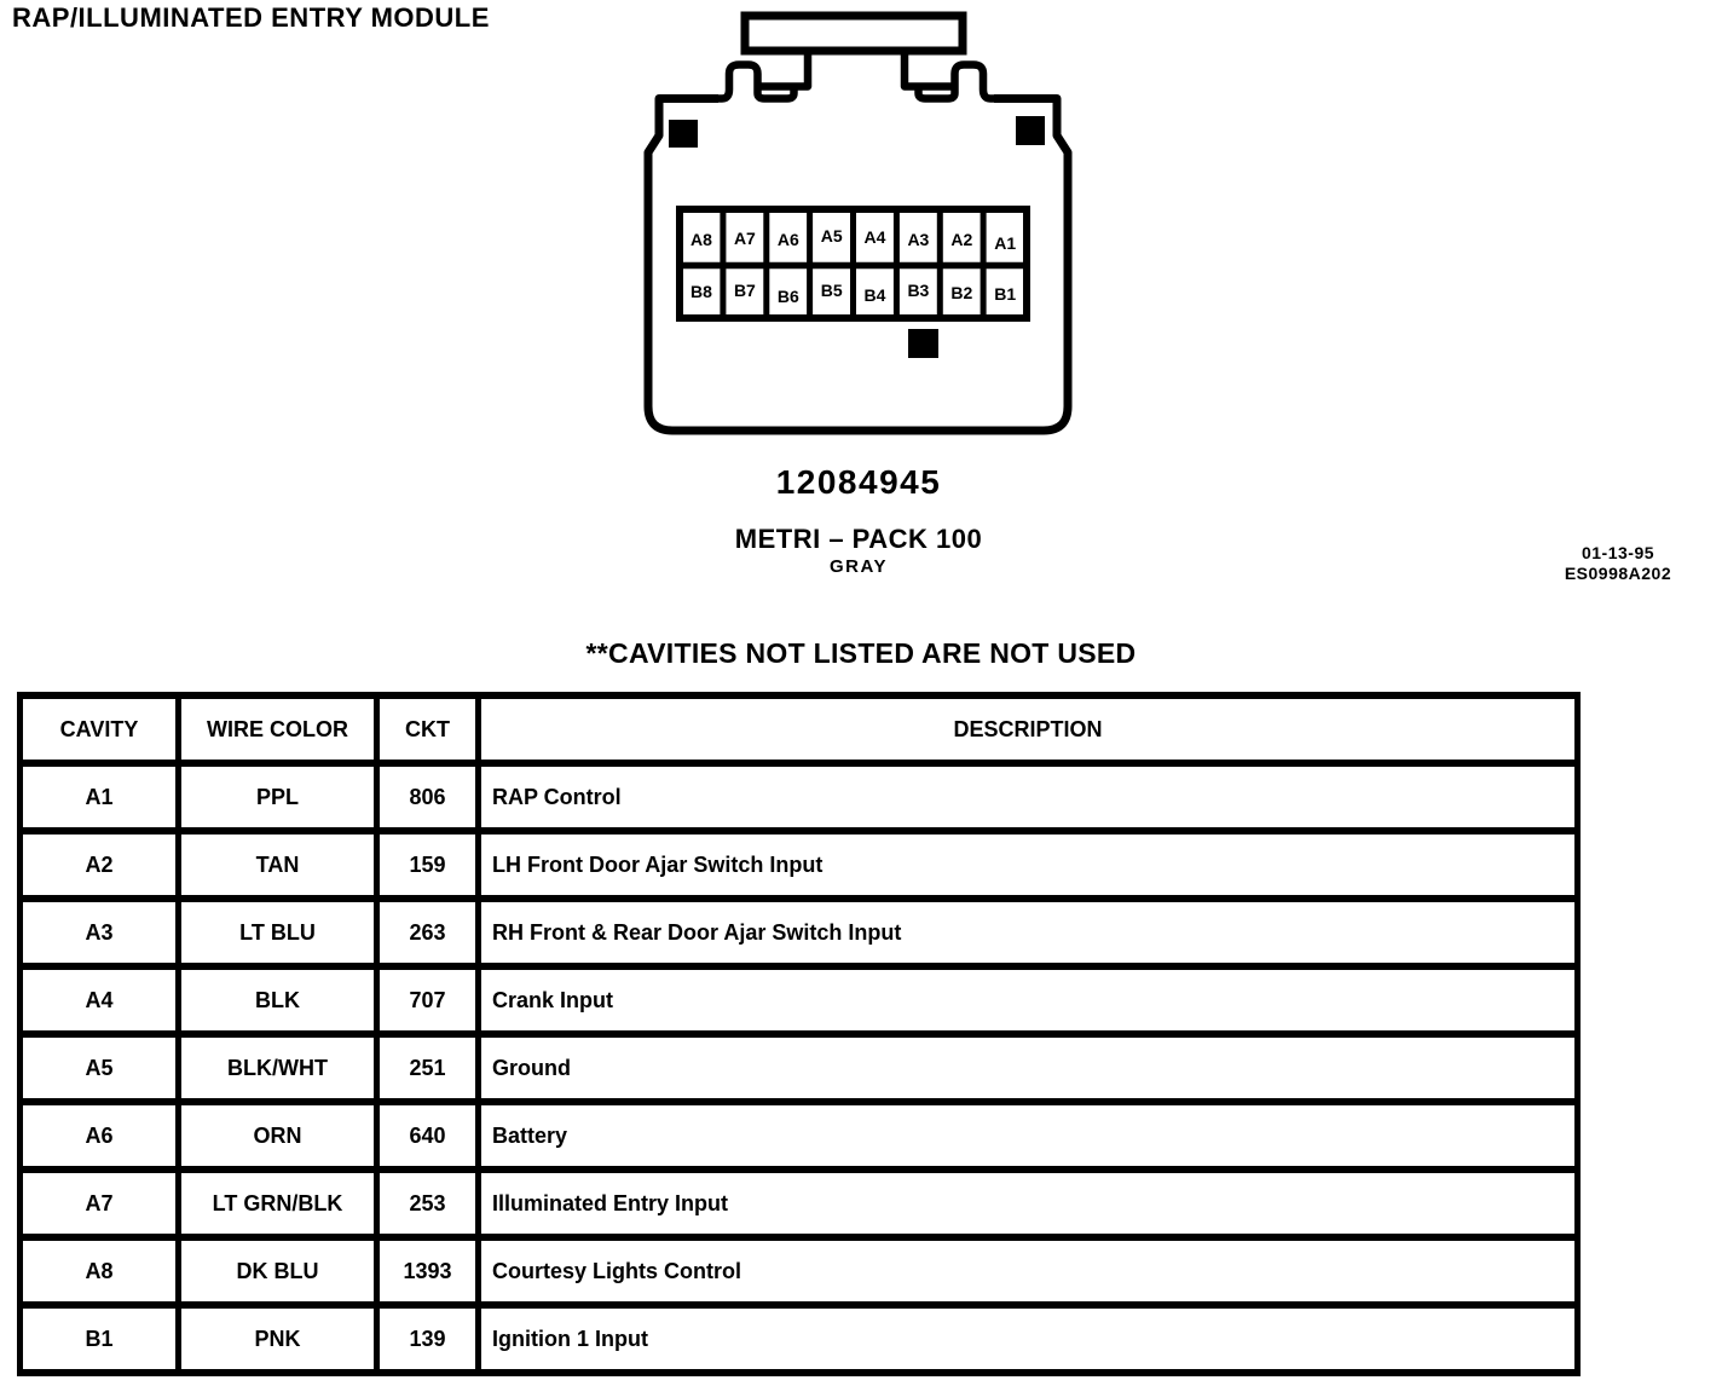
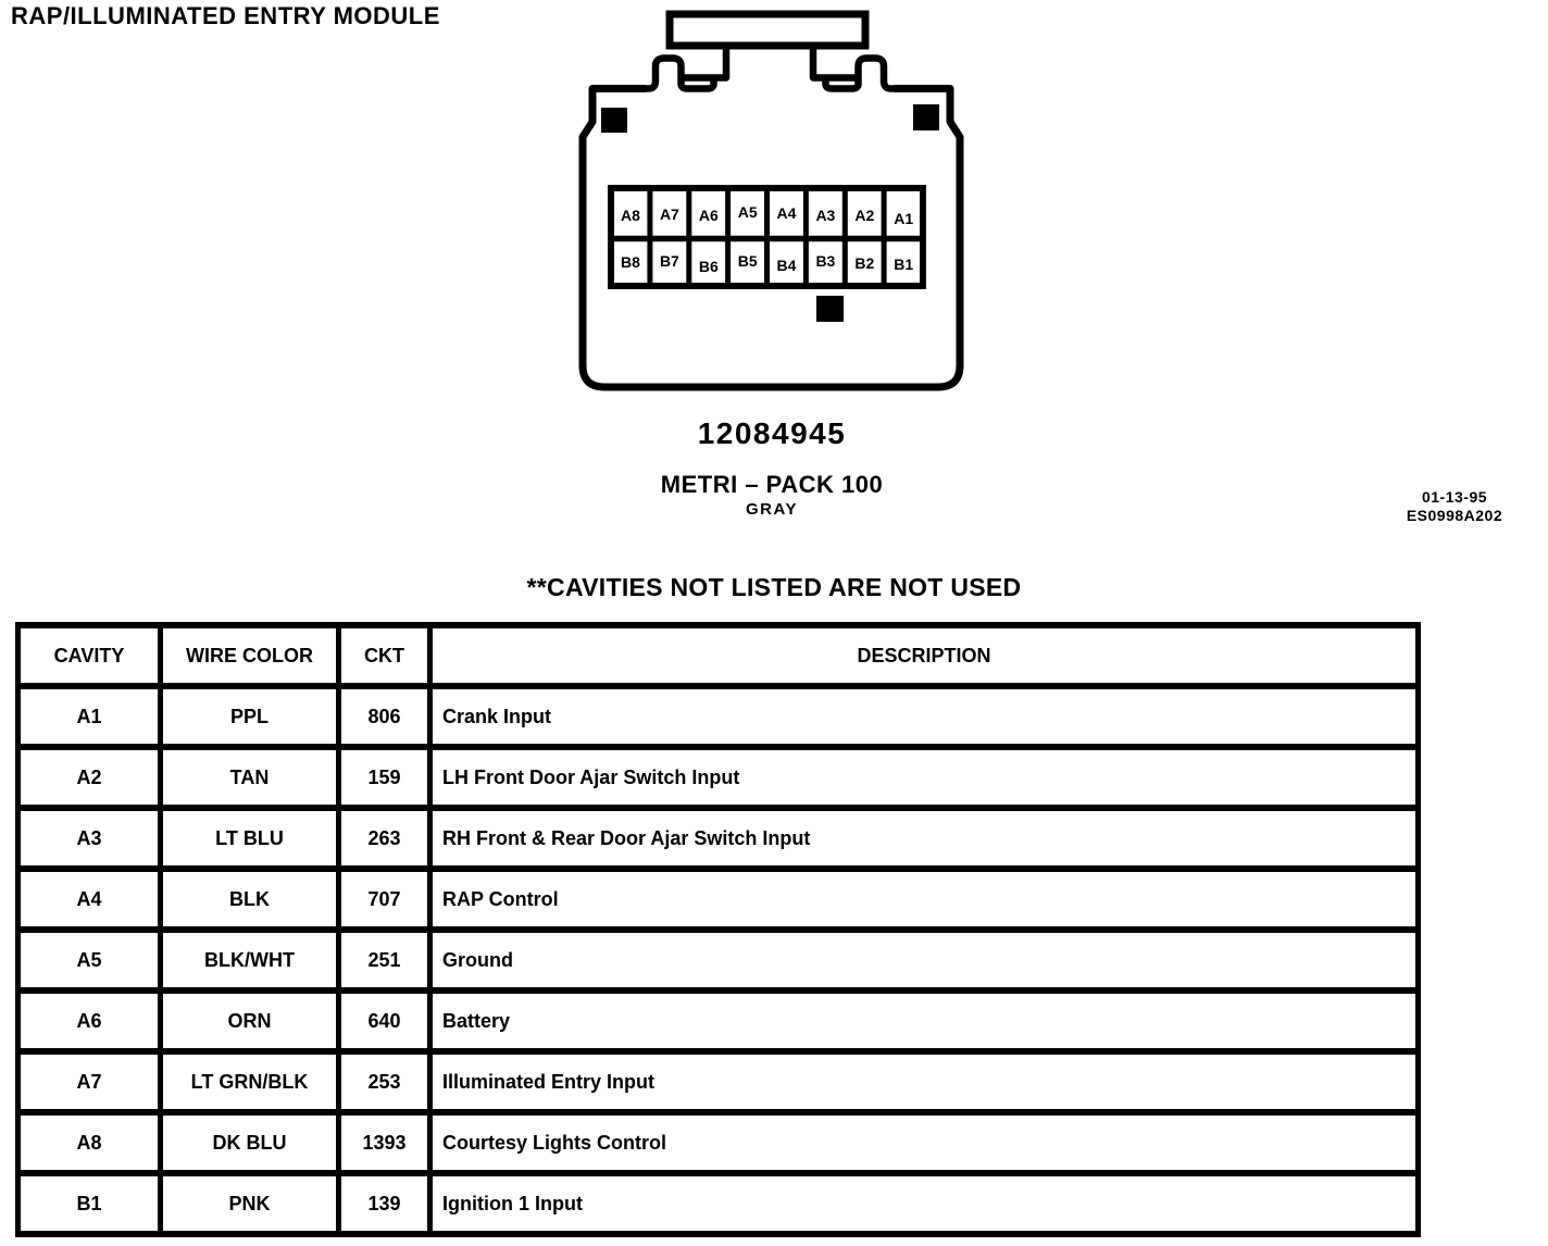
  RAP/ILLUMINATED ENTRY MODULE
  A8
  A7
  A6
  A5
  A4
  A3
  A2
  A1
  B8
  B7
  B6
  B5
  B4
  B3
  B2
  B1
  12084945
  METRI – PACK 100
  GRAY
  01-13-95
  ES0998A202
  **CAVITIES NOT LISTED ARE NOT USED
  CAVITY	WIRE COLOR	CKT	DESCRIPTION
- A1	PPL	806	RAP Control
+ A1	PPL	806	Crank Input
  A2	TAN	159	LH Front Door Ajar Switch Input
  A3	LT BLU	263	RH Front & Rear Door Ajar Switch Input
- A4	BLK	707	Crank Input
+ A4	BLK	707	RAP Control
  A5	BLK/WHT	251	Ground
  A6	ORN	640	Battery
  A7	LT GRN/BLK	253	Illuminated Entry Input
  A8	DK BLU	1393	Courtesy Lights Control
  B1	PNK	139	Ignition 1 Input
